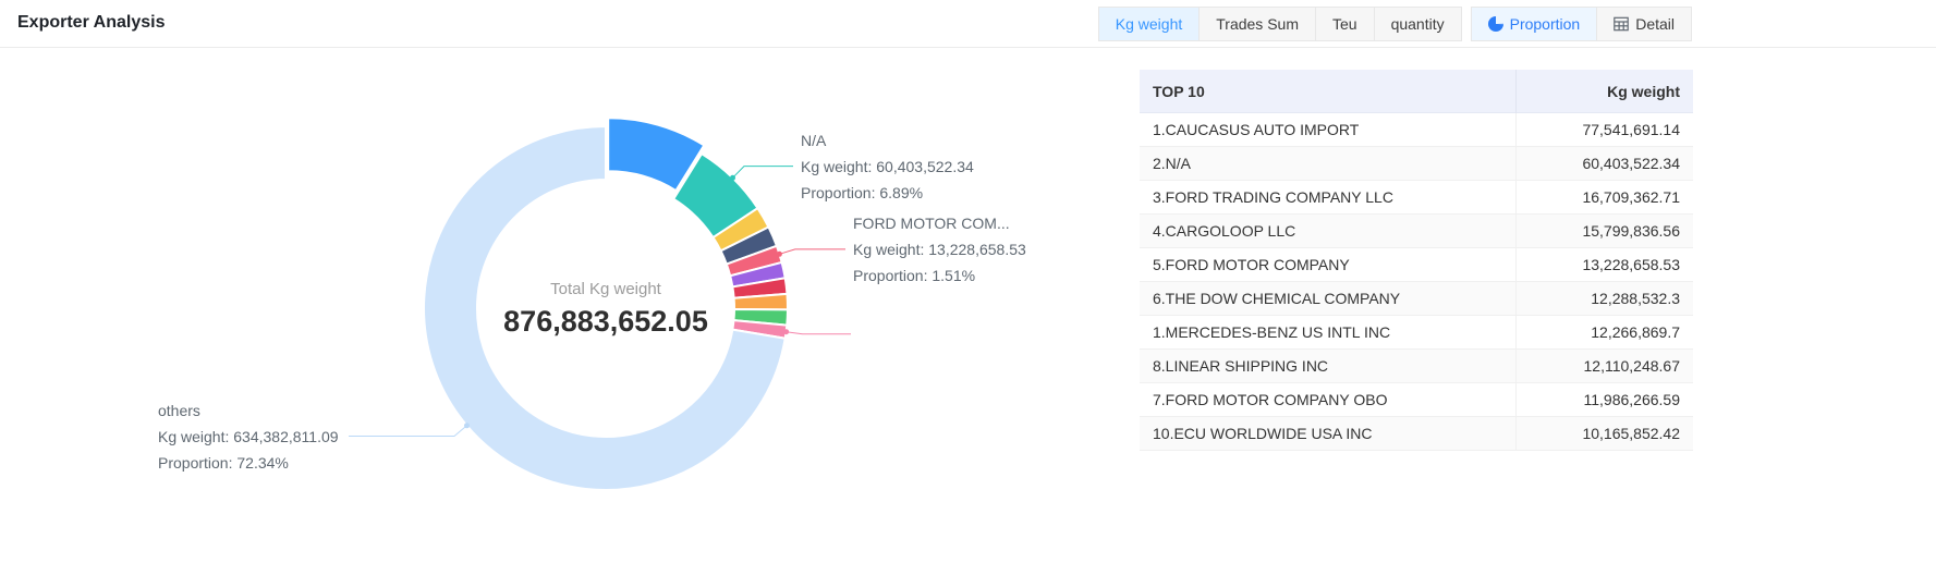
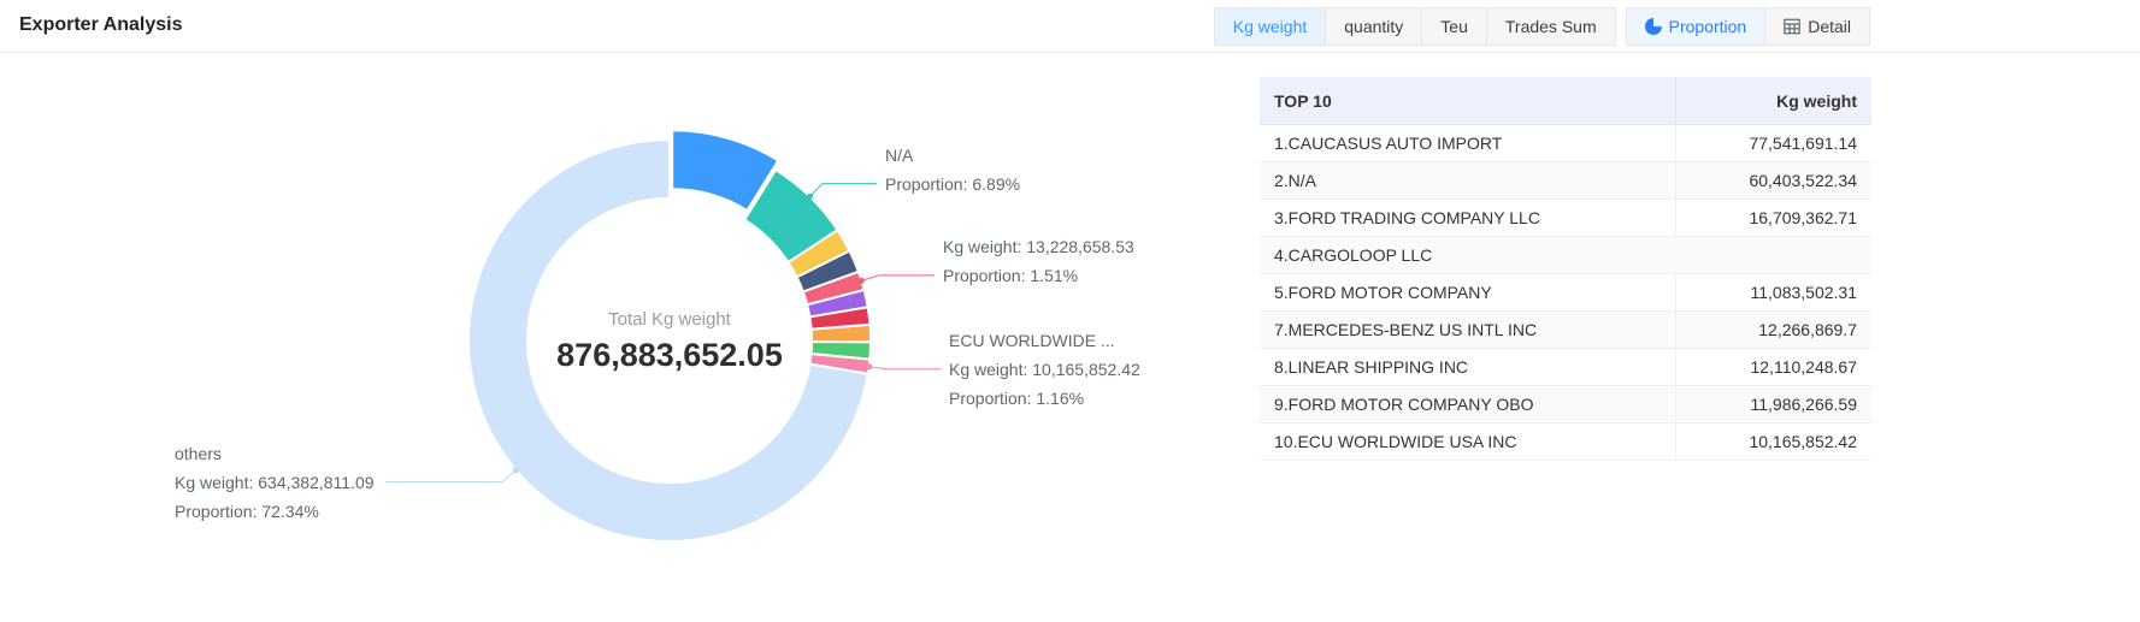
  Exporter Analysis
  Kg weight
- Trades Sum
+ quantity
  Teu
- quantity
+ Trades Sum
  Proportion
  Detail
  Total Kg weight
  876,883,652.05
  N/A
- Kg weight: 60,403,522.34
  Proportion: 6.89%
- FORD MOTOR COM...
  Kg weight: 13,228,658.53
  Proportion: 1.51%
+ ECU WORLDWIDE ...
+ Kg weight: 10,165,852.42
+ Proportion: 1.16%
  others
  Kg weight: 634,382,811.09
  Proportion: 72.34%
  TOP 10
  Kg weight
  1.CAUCASUS AUTO IMPORT
  77,541,691.14
  2.N/A
  60,403,522.34
  3.FORD TRADING COMPANY LLC
  16,709,362.71
  4.CARGOLOOP LLC
- 15,799,836.56
  5.FORD MOTOR COMPANY
- 13,228,658.53
+ 11,083,502.31
- 6.THE DOW CHEMICAL COMPANY
- 12,288,532.3
- 1.MERCEDES-BENZ US INTL INC
+ 7.MERCEDES-BENZ US INTL INC
  12,266,869.7
  8.LINEAR SHIPPING INC
  12,110,248.67
- 7.FORD MOTOR COMPANY OBO
+ 9.FORD MOTOR COMPANY OBO
  11,986,266.59
  10.ECU WORLDWIDE USA INC
  10,165,852.42
